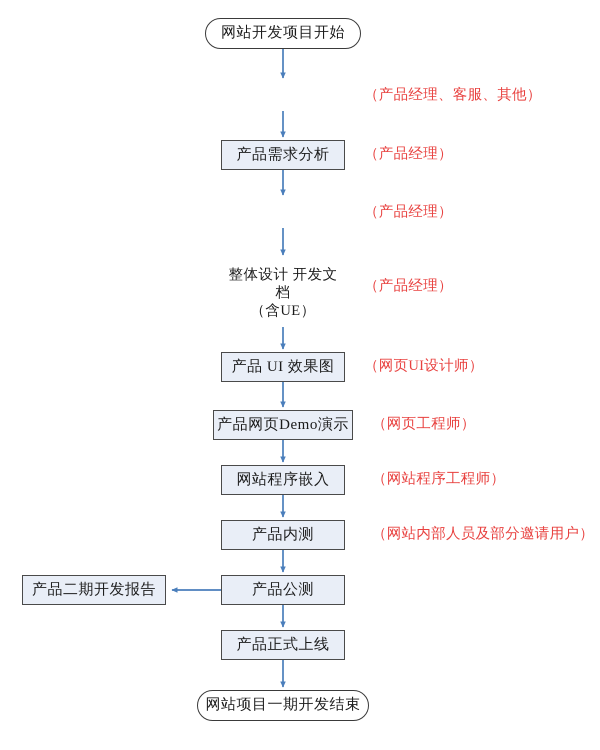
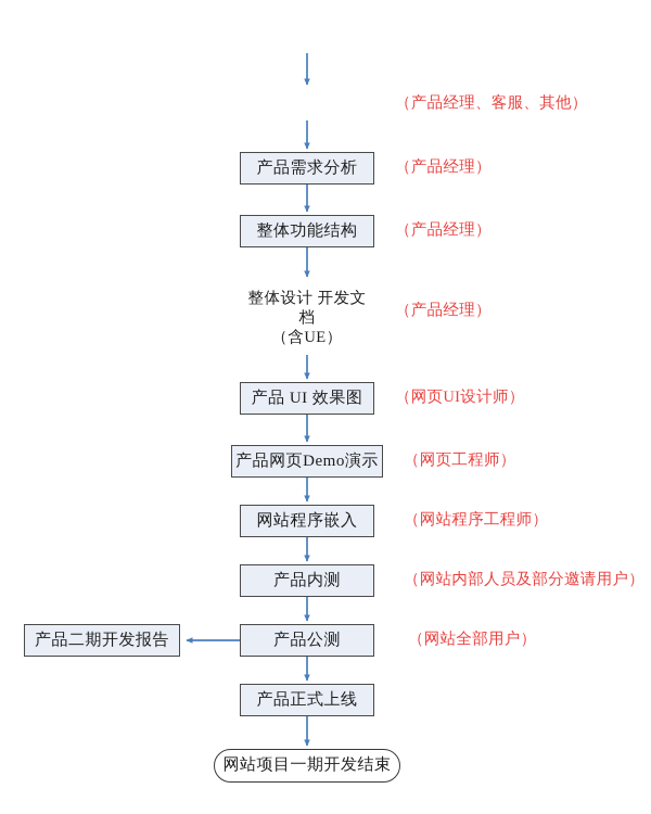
- 网站开发项目开始
  （产品经理、客服、其他）
  产品需求分析
  （产品经理）
+ 整体功能结构
  （产品经理）
  整体设计 开发文档
  （含UE）
  （产品经理）
  产品 UI 效果图
  （网页UI设计师）
  产品网页Demo演示
  （网页工程师）
  网站程序嵌入
  （网站程序工程师）
  产品内测
  （网站内部人员及部分邀请用户）
  产品公测
+ （网站全部用户）
  产品二期开发报告
  产品正式上线
  网站项目一期开发结束
